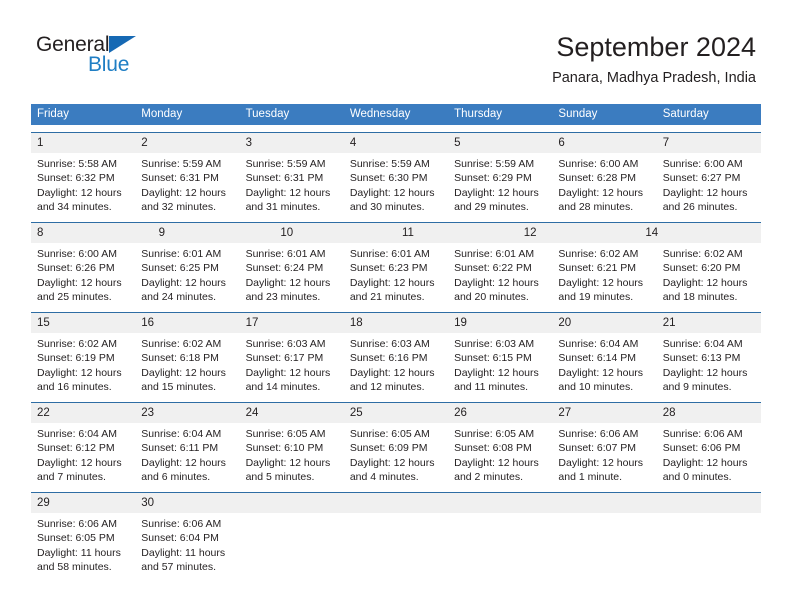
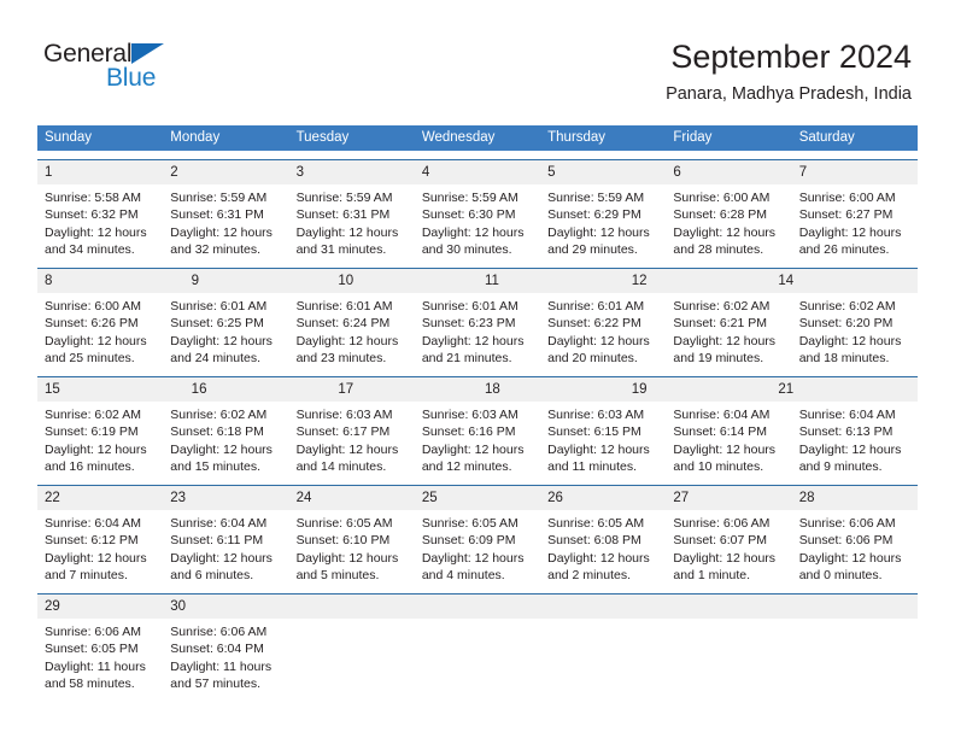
  General
  Blue
  September 2024
  Panara, Madhya Pradesh, India
- Friday
+ Sunday
  Monday
  Tuesday
  Wednesday
  Thursday
- Sunday
+ Friday
  Saturday
  1
  2
  3
  4
  5
  6
  7
  Sunrise: 5:58 AM
  Sunset: 6:32 PM
  Daylight: 12 hours
  and 34 minutes.
  Sunrise: 5:59 AM
  Sunset: 6:31 PM
  Daylight: 12 hours
  and 32 minutes.
  Sunrise: 5:59 AM
  Sunset: 6:31 PM
  Daylight: 12 hours
  and 31 minutes.
  Sunrise: 5:59 AM
  Sunset: 6:30 PM
  Daylight: 12 hours
  and 30 minutes.
  Sunrise: 5:59 AM
  Sunset: 6:29 PM
  Daylight: 12 hours
  and 29 minutes.
  Sunrise: 6:00 AM
  Sunset: 6:28 PM
  Daylight: 12 hours
  and 28 minutes.
  Sunrise: 6:00 AM
  Sunset: 6:27 PM
  Daylight: 12 hours
  and 26 minutes.
  8
  9
  10
  11
  12
  14
  Sunrise: 6:00 AM
  Sunset: 6:26 PM
  Daylight: 12 hours
  and 25 minutes.
  Sunrise: 6:01 AM
  Sunset: 6:25 PM
  Daylight: 12 hours
  and 24 minutes.
  Sunrise: 6:01 AM
  Sunset: 6:24 PM
  Daylight: 12 hours
  and 23 minutes.
  Sunrise: 6:01 AM
  Sunset: 6:23 PM
  Daylight: 12 hours
  and 21 minutes.
  Sunrise: 6:01 AM
  Sunset: 6:22 PM
  Daylight: 12 hours
  and 20 minutes.
  Sunrise: 6:02 AM
  Sunset: 6:21 PM
  Daylight: 12 hours
  and 19 minutes.
  Sunrise: 6:02 AM
  Sunset: 6:20 PM
  Daylight: 12 hours
  and 18 minutes.
  15
  16
  17
  18
  19
- 20
  21
  Sunrise: 6:02 AM
  Sunset: 6:19 PM
  Daylight: 12 hours
  and 16 minutes.
  Sunrise: 6:02 AM
  Sunset: 6:18 PM
  Daylight: 12 hours
  and 15 minutes.
  Sunrise: 6:03 AM
  Sunset: 6:17 PM
  Daylight: 12 hours
  and 14 minutes.
  Sunrise: 6:03 AM
  Sunset: 6:16 PM
  Daylight: 12 hours
  and 12 minutes.
  Sunrise: 6:03 AM
  Sunset: 6:15 PM
  Daylight: 12 hours
  and 11 minutes.
  Sunrise: 6:04 AM
  Sunset: 6:14 PM
  Daylight: 12 hours
  and 10 minutes.
  Sunrise: 6:04 AM
  Sunset: 6:13 PM
  Daylight: 12 hours
  and 9 minutes.
  22
  23
  24
  25
  26
  27
  28
  Sunrise: 6:04 AM
  Sunset: 6:12 PM
  Daylight: 12 hours
  and 7 minutes.
  Sunrise: 6:04 AM
  Sunset: 6:11 PM
  Daylight: 12 hours
  and 6 minutes.
  Sunrise: 6:05 AM
  Sunset: 6:10 PM
  Daylight: 12 hours
  and 5 minutes.
  Sunrise: 6:05 AM
  Sunset: 6:09 PM
  Daylight: 12 hours
  and 4 minutes.
  Sunrise: 6:05 AM
  Sunset: 6:08 PM
  Daylight: 12 hours
  and 2 minutes.
  Sunrise: 6:06 AM
  Sunset: 6:07 PM
  Daylight: 12 hours
  and 1 minute.
  Sunrise: 6:06 AM
  Sunset: 6:06 PM
  Daylight: 12 hours
  and 0 minutes.
  29
  30
  Sunrise: 6:06 AM
  Sunset: 6:05 PM
  Daylight: 11 hours
  and 58 minutes.
  Sunrise: 6:06 AM
  Sunset: 6:04 PM
  Daylight: 11 hours
  and 57 minutes.
